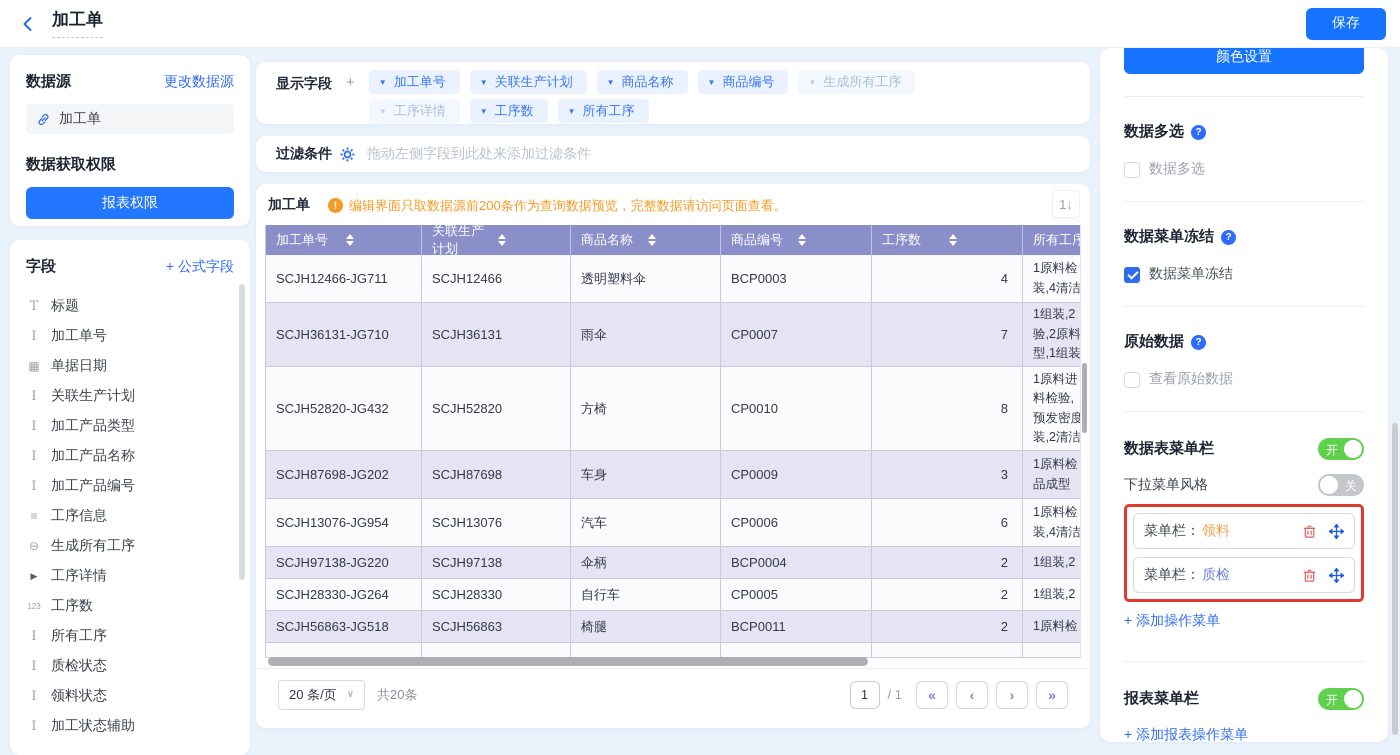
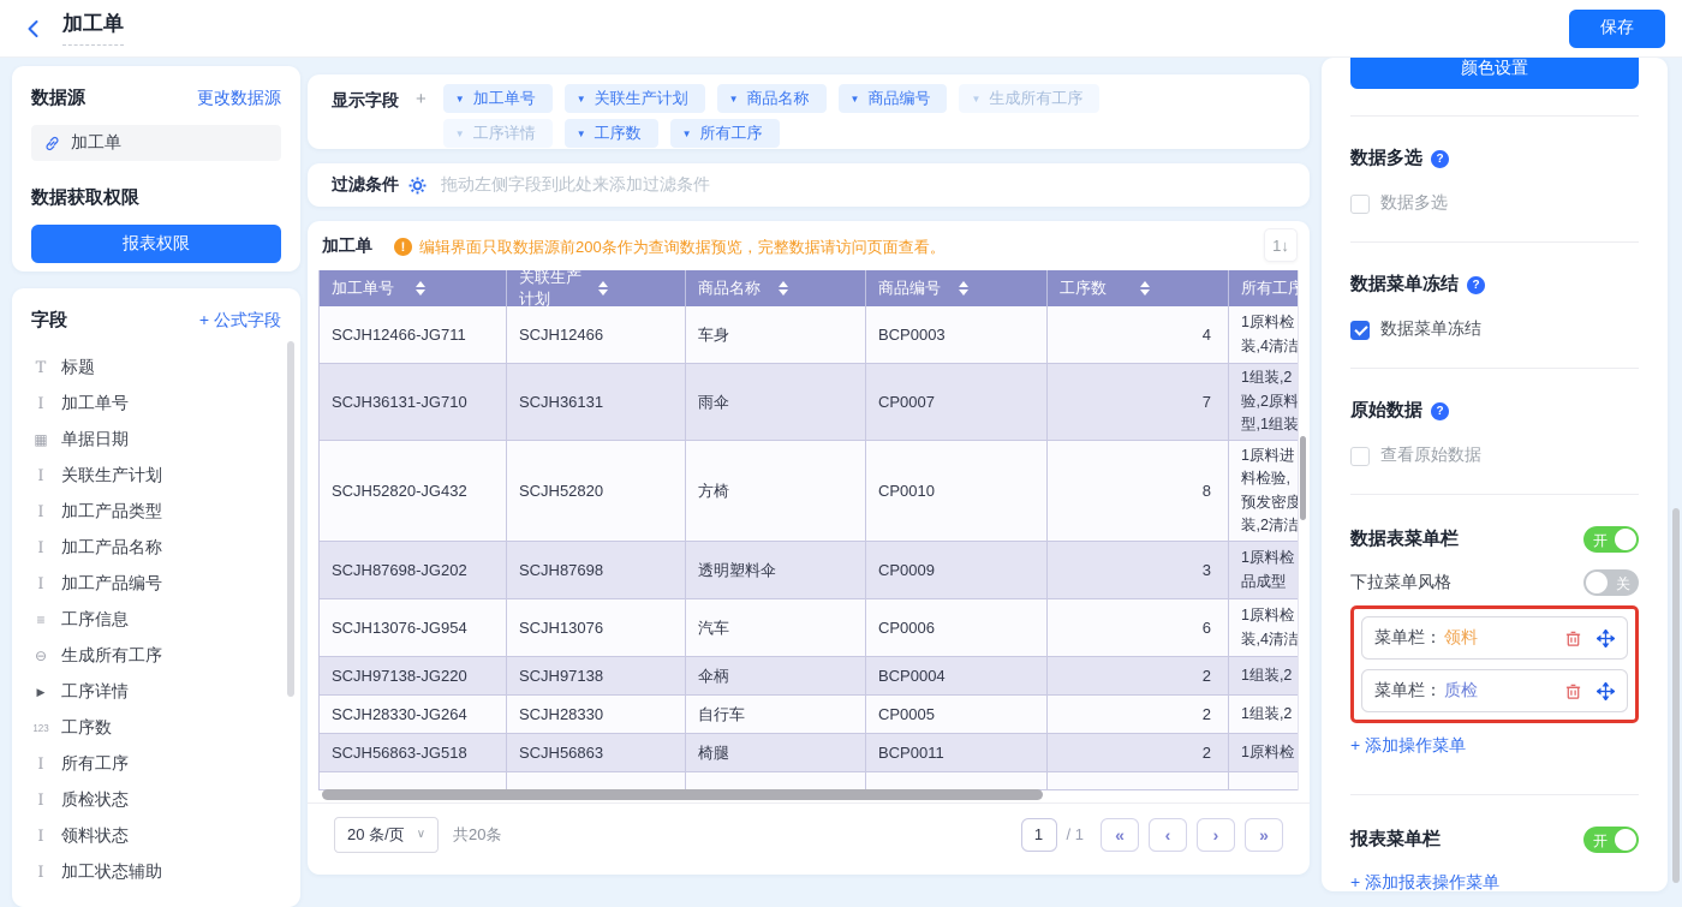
  加工单
  保存
  数据源
  更改数据源
  加工单
  数据获取权限
  报表权限
  字段
  + 公式字段
  T
  标题
  I
  加工单号
  ▦
  单据日期
  I
  关联生产计划
  I
  加工产品类型
  I
  加工产品名称
  I
  加工产品编号
  ≡
  工序信息
  ⊖
  生成所有工序
  ▶
  工序详情
  123
  工序数
  I
  所有工序
  I
  质检状态
  I
  领料状态
  I
  加工状态辅助
  显示字段
  +
  ▼
  加工单号
  ▼
  关联生产计划
  ▼
  商品名称
  ▼
  商品编号
  ▼
  生成所有工序
  ▼
  工序详情
  ▼
  工序数
  ▼
  所有工序
  过滤条件
  拖动左侧字段到此处来添加过滤条件
  加工单
  !
  编辑界面只取数据源前200条作为查询数据预览，完整数据请访问页面查看。
  1↓
  加工单号
  关联生产计划
  商品名称
  商品编号
  工序数
  所有工序
  SCJH12466-JG711
  SCJH12466
- 透明塑料伞
+ 车身
  BCP0003
  4
  1原料检
  装,4清洁
  SCJH36131-JG710
  SCJH36131
  雨伞
  CP0007
  7
  1组装,2
  验,2原料
  型,1组装
  SCJH52820-JG432
  SCJH52820
  方椅
  CP0010
  8
  1原料进
  料检验,
  预发密度
  装,2清洁
  SCJH87698-JG202
  SCJH87698
- 车身
+ 透明塑料伞
  CP0009
  3
  1原料检
  品成型
  SCJH13076-JG954
  SCJH13076
  汽车
  CP0006
  6
  1原料检
  装,4清洁
  SCJH97138-JG220
  SCJH97138
  伞柄
  BCP0004
  2
  1组装,2
  SCJH28330-JG264
  SCJH28330
  自行车
  CP0005
  2
  1组装,2
  SCJH56863-JG518
  SCJH56863
  椅腿
  BCP0011
  2
  1原料检
  20 条/页
  ∨
  共20条
  1
  / 1
  «
  ‹
  ›
  »
  颜色设置
  数据多选
  ?
  数据多选
  数据菜单冻结
  ?
  数据菜单冻结
  原始数据
  ?
  查看原始数据
  数据表菜单栏
  开
  下拉菜单风格
  关
  菜单栏：
  领料
  菜单栏：
  质检
  + 添加操作菜单
  报表菜单栏
  开
  + 添加报表操作菜单
